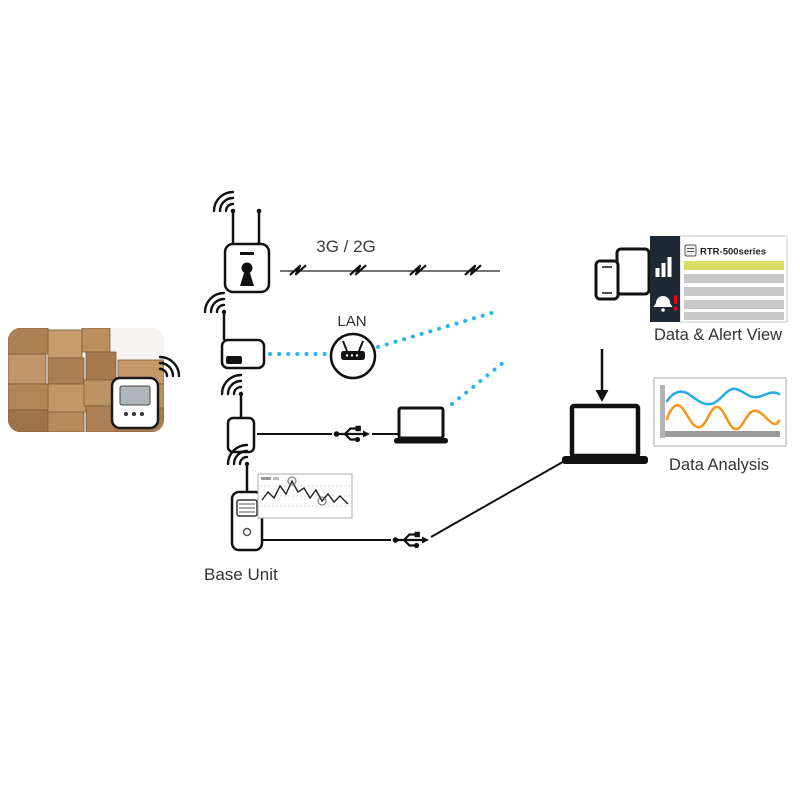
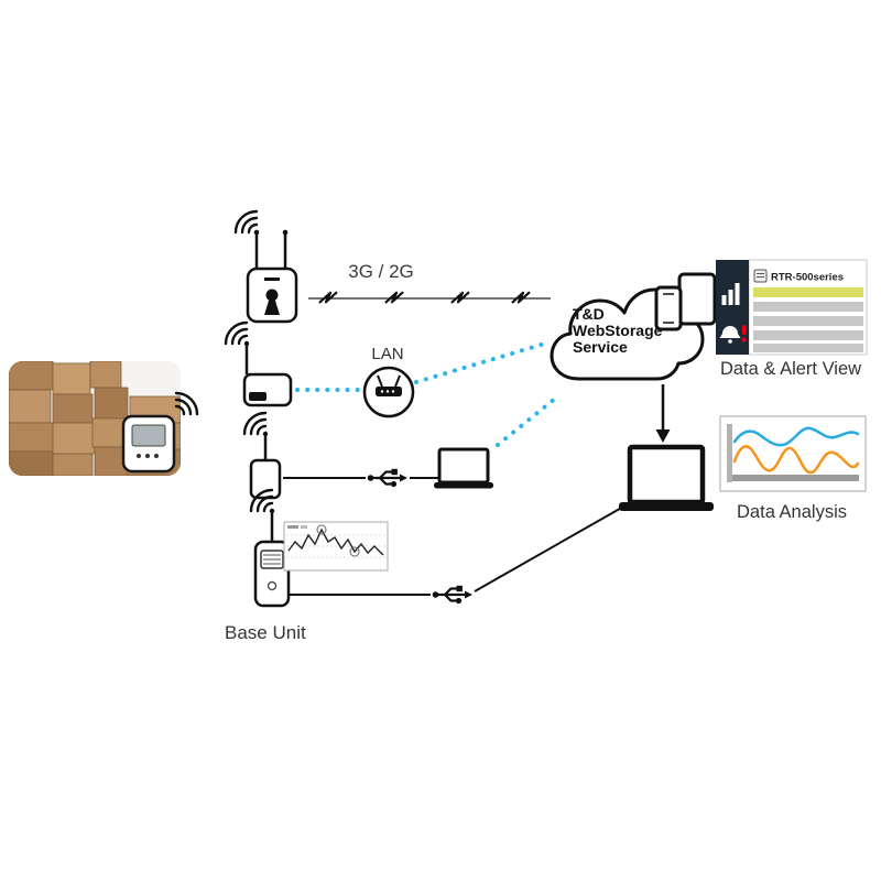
  3G / 2G
  LAN
  Base Unit
+ T&D
+ WebStorage
+ Service
  RTR-500series
  Data & Alert View
  Data Analysis
